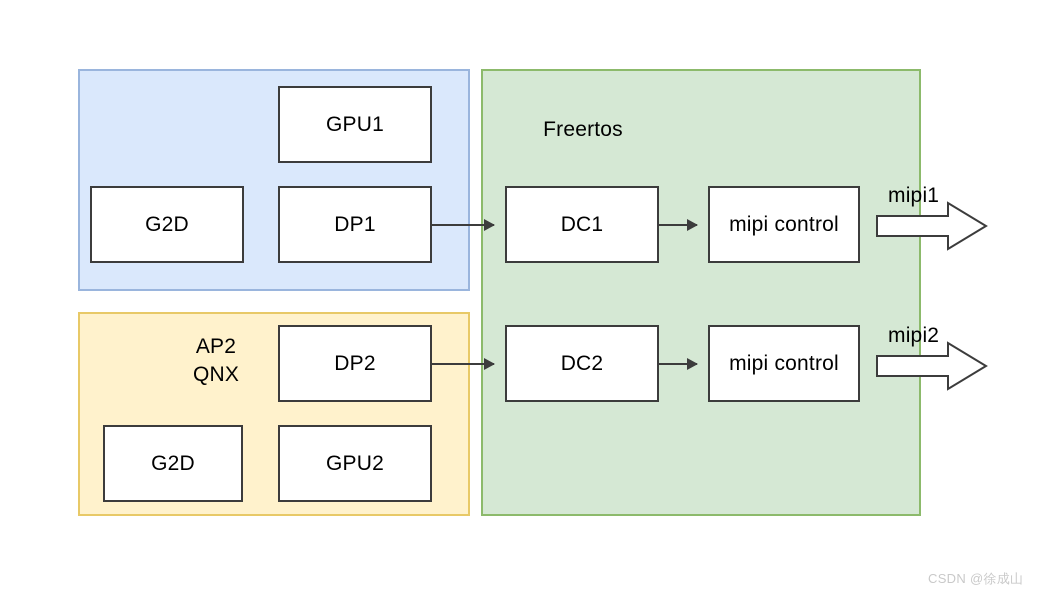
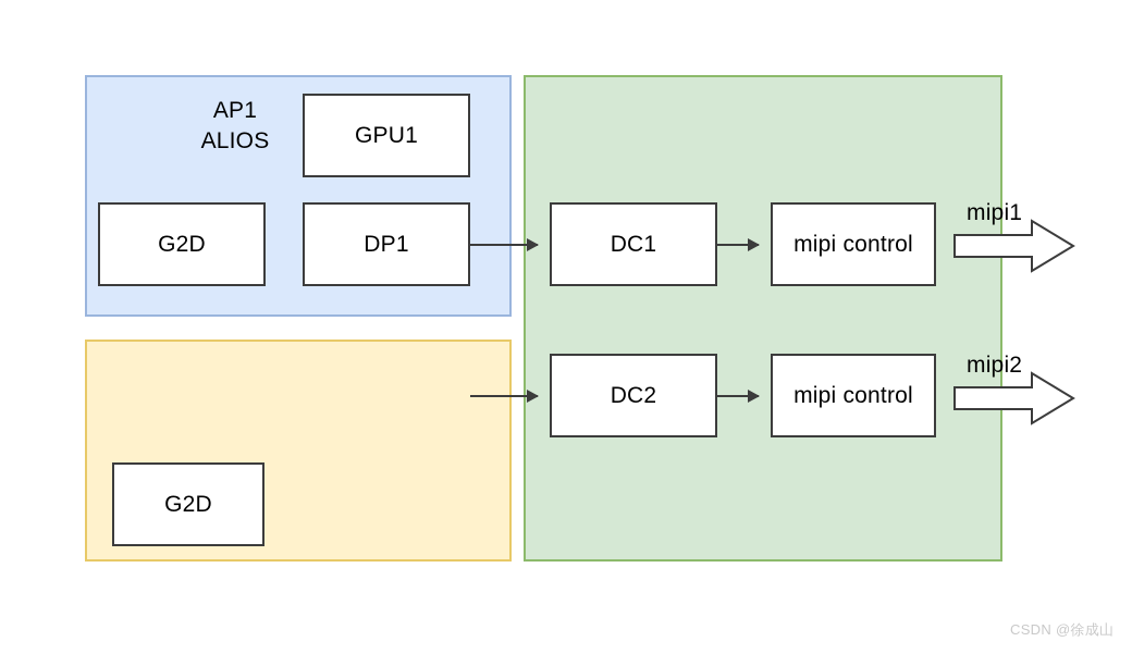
+ AP1
+ ALIOS
  GPU1
  G2D
  DP1
- AP2
- QNX
- DP2
  G2D
- GPU2
- Freertos
  DC1
  mipi control
  DC2
  mipi control
  mipi1
  mipi2
  CSDN @徐成山
